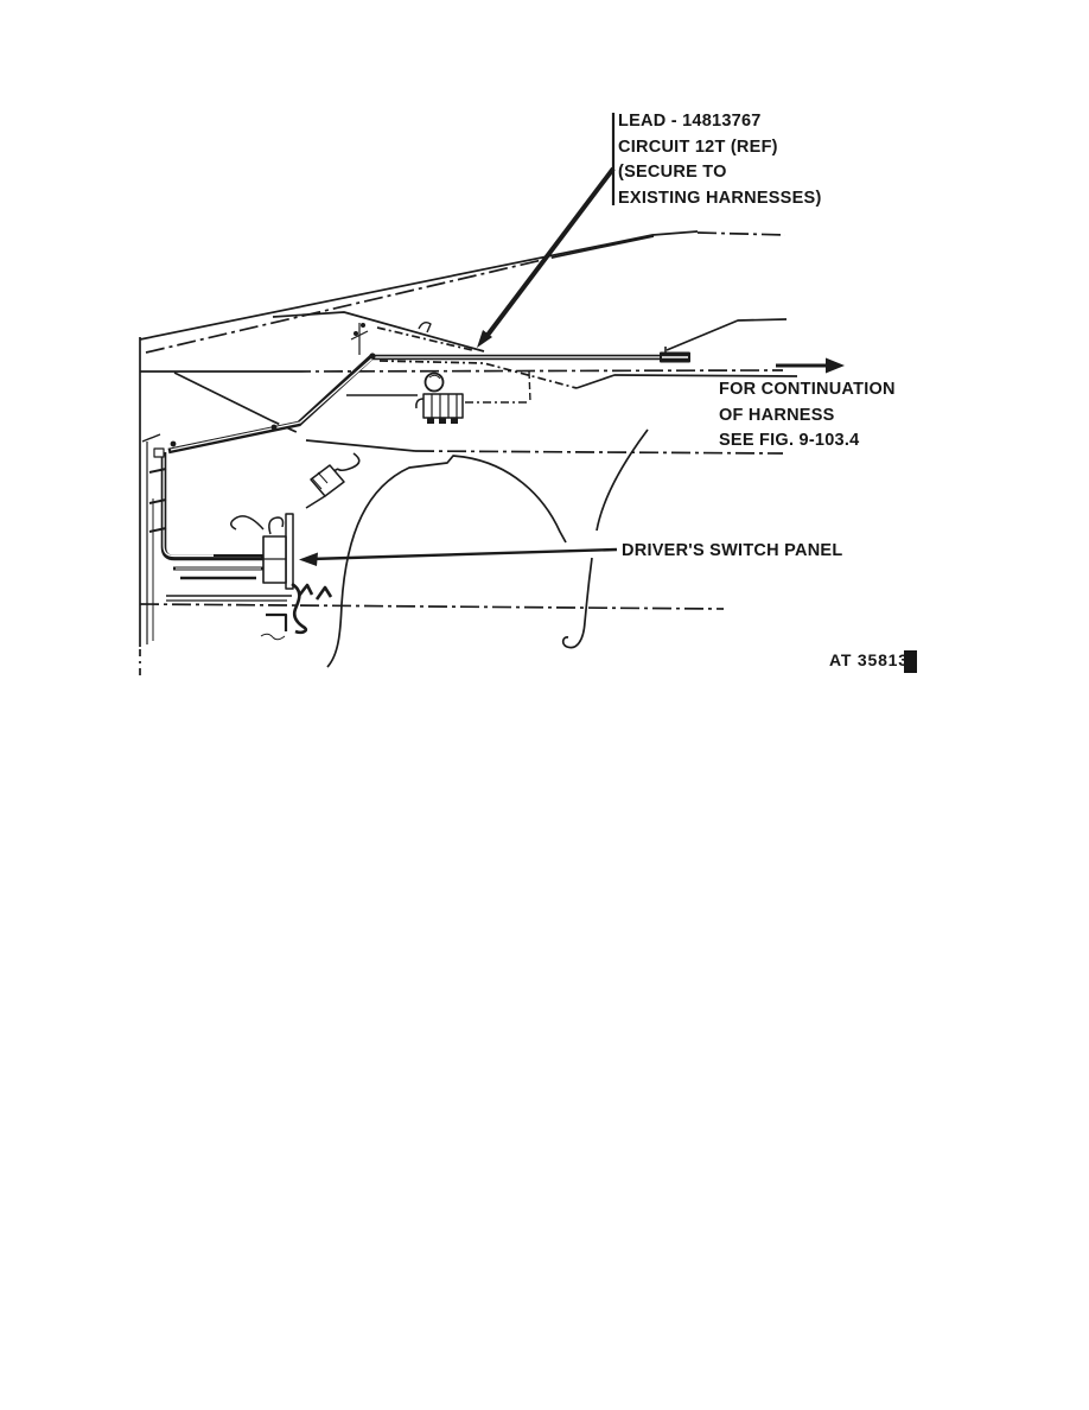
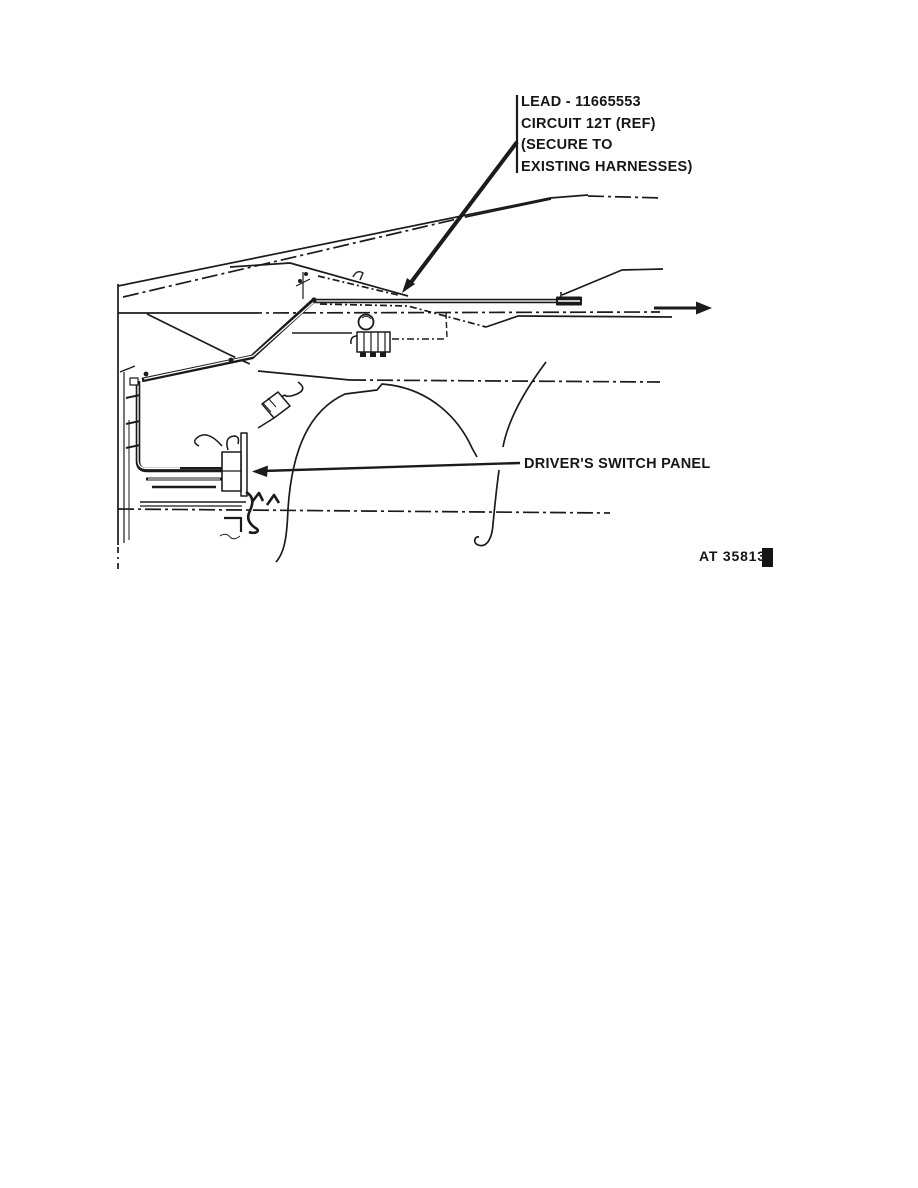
- LEAD - 14813767
+ LEAD - 11665553
  CIRCUIT 12T (REF)
  (SECURE TO
  EXISTING HARNESSES)
- FOR CONTINUATION
- OF HARNESS
- SEE FIG. 9-103.4
  DRIVER'S SWITCH PANEL
  AT 3581
